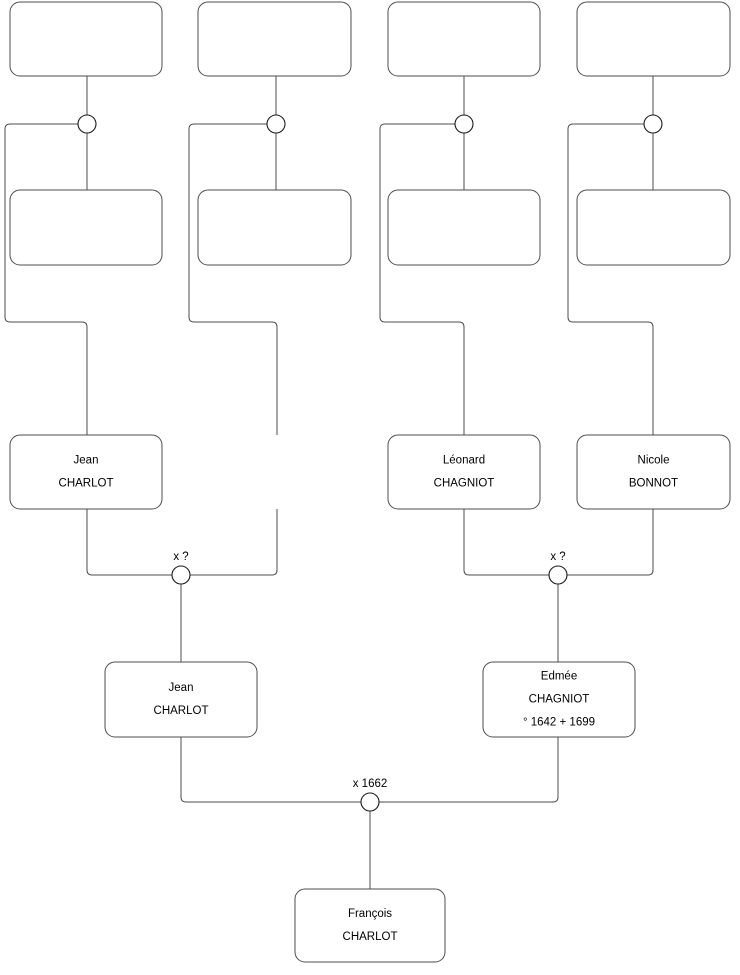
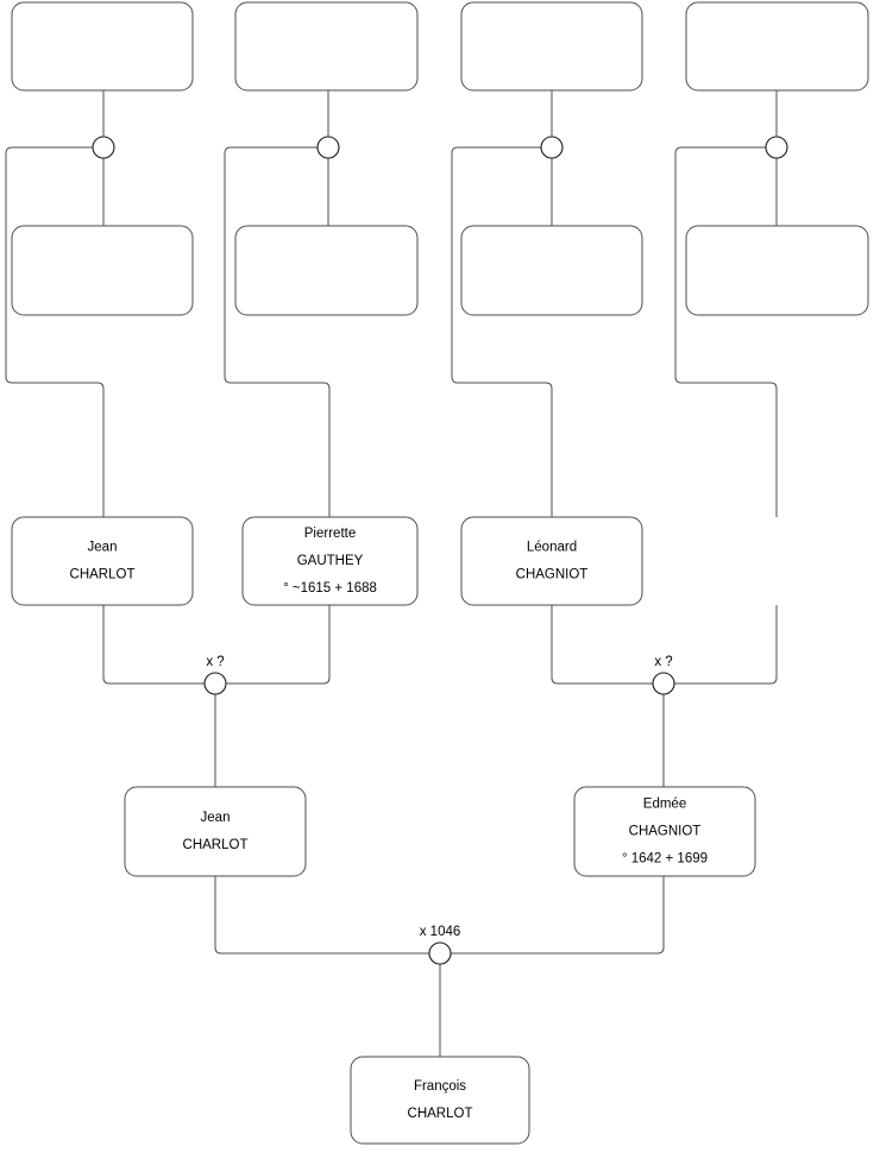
  Jean
  CHARLOT
+ Pierrette
+ GAUTHEY
+ ° ~1615 + 1688
  Léonard
  CHAGNIOT
- Nicole
- BONNOT
  Jean
  CHARLOT
  Edmée
  CHAGNIOT
  ° 1642 + 1699
  François
  CHARLOT
  x ?
  x ?
- x 1662
+ x 1046
